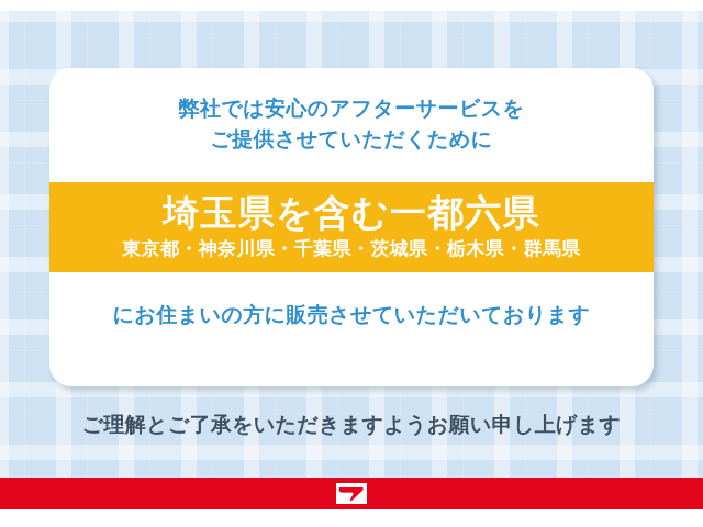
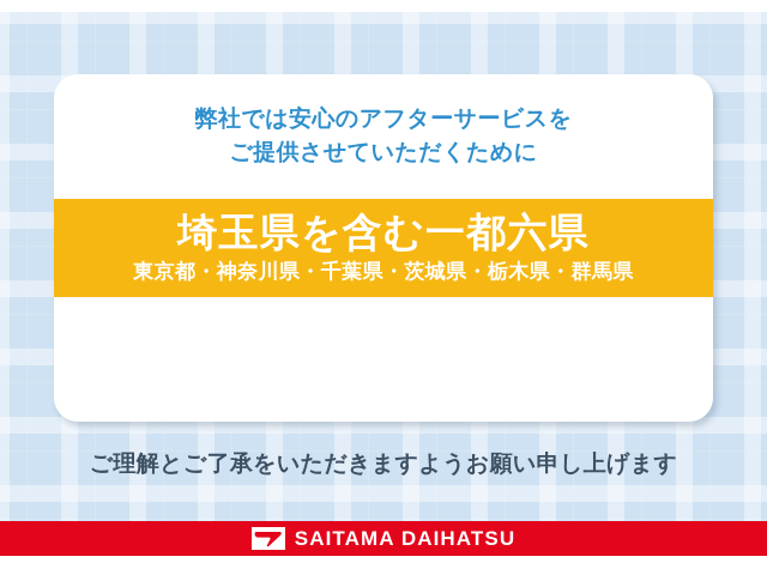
  弊社では安心のアフターサービスを
  ご提供させていただくために
  埼玉県を含む一都六県
  東京都・神奈川県・千葉県・茨城県・栃木県・群馬県
- にお住まいの方に販売させていただいております
  ご理解とご了承をいただきますようお願い申し上げます
+ SAITAMA DAIHATSU
